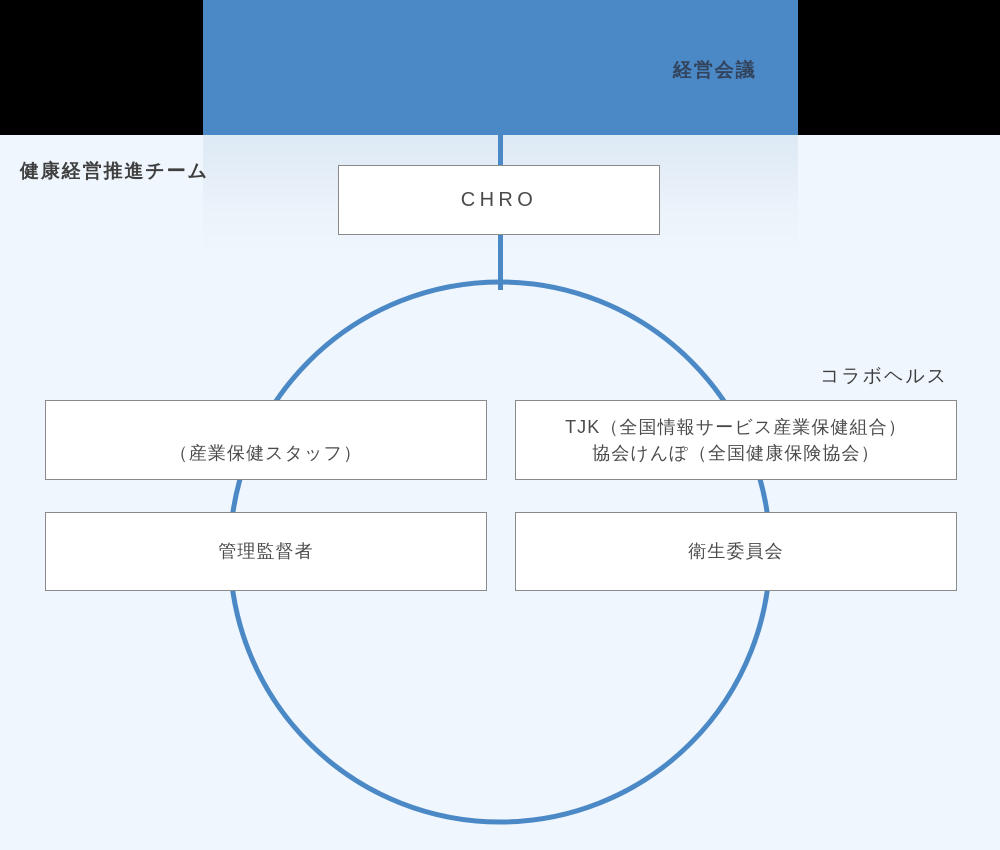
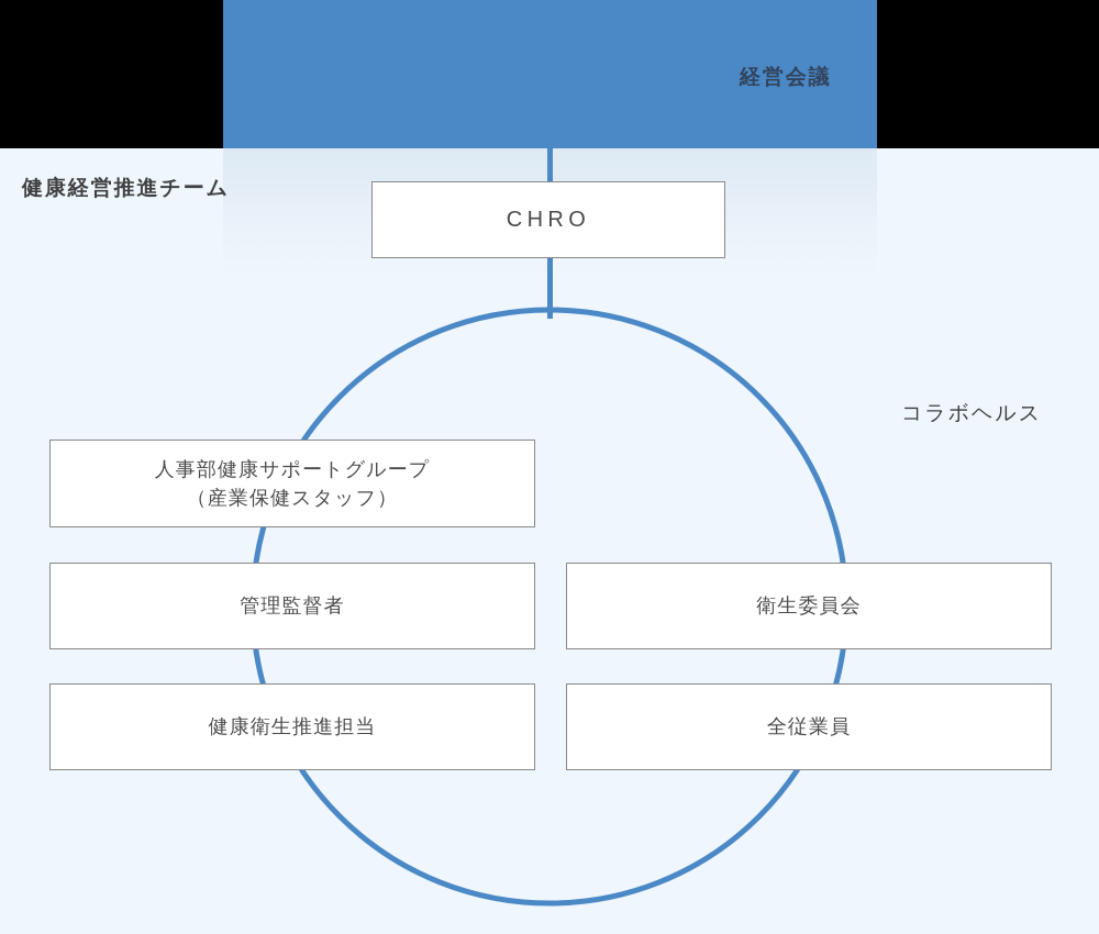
  CHRO
  経営会議
  健康経営推進チーム
  コラボヘルス
+ 人事部健康サポートグループ
  （産業保健スタッフ）
- TJK（全国情報サービス産業保健組合）
- 協会けんぽ（全国健康保険協会）
  管理監督者
  衛生委員会
+ 健康衛生推進担当
+ 全従業員
